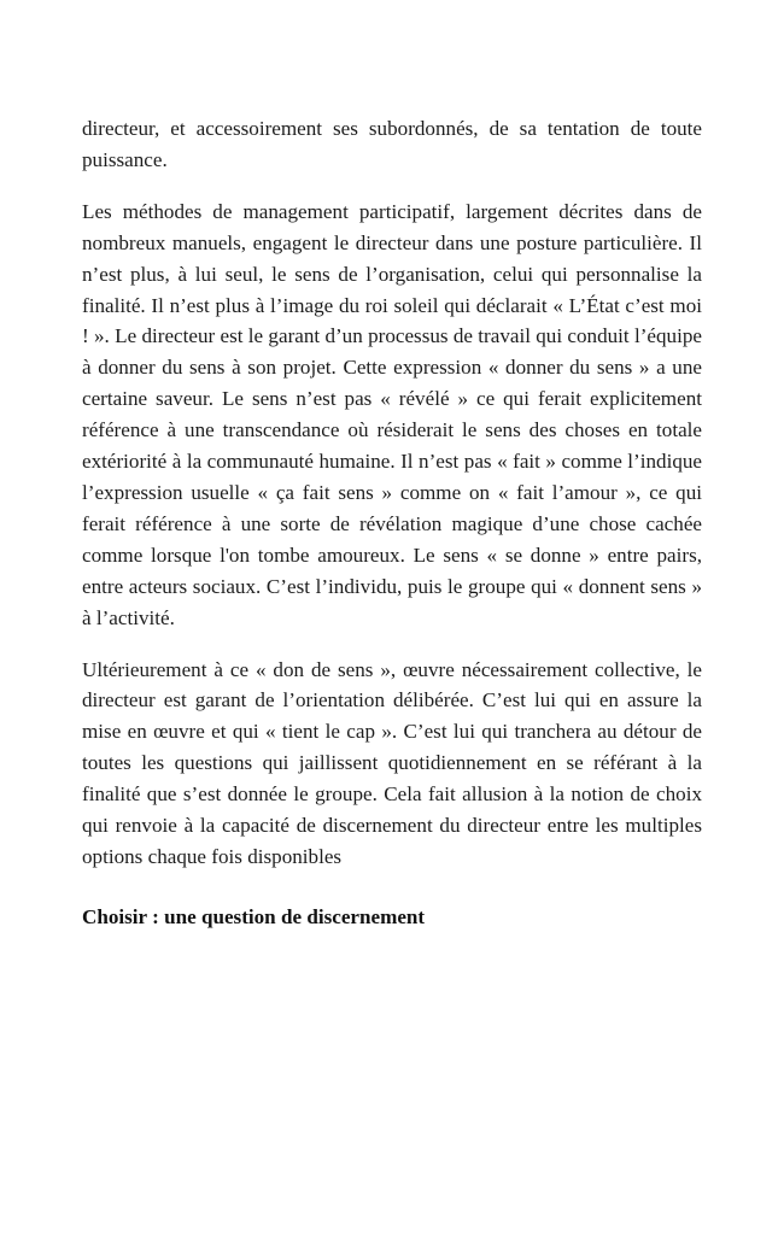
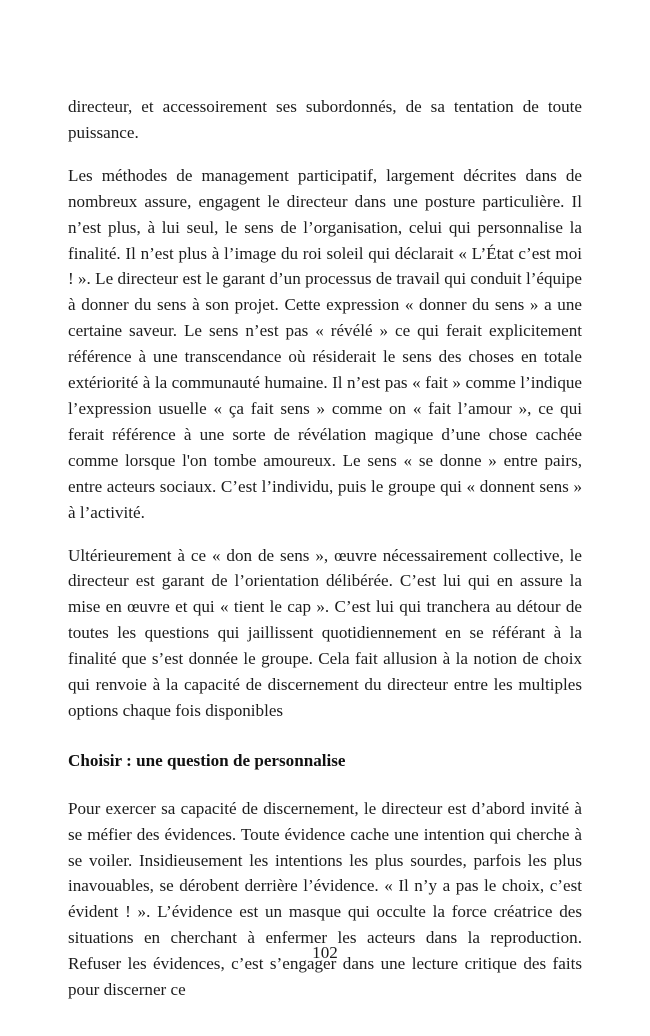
  directeur, et accessoirement ses subordonnés, de sa tentation de toute puissance.
- Les méthodes de management participatif, largement décrites dans de nombreux manuels, engagent le directeur dans une posture particulière. Il n’est plus, à lui seul, le sens de l’organisation, celui qui personnalise la finalité. Il n’est plus à l’image du roi soleil qui déclarait « L’État c’est moi ! ». Le directeur est le garant d’un processus de travail qui conduit l’équipe à donner du sens à son projet. Cette expression « donner du sens » a une certaine saveur. Le sens n’est pas « révélé » ce qui ferait explicitement référence à une transcendance où résiderait le sens des choses en totale extériorité à la communauté humaine. Il n’est pas « fait » comme l’indique l’expression usuelle « ça fait sens » comme on « fait l’amour », ce qui ferait référence à une sorte de révélation magique d’une chose cachée comme lorsque l'on tombe amoureux. Le sens « se donne » entre pairs, entre acteurs sociaux. C’est l’individu, puis le groupe qui « donnent sens » à l’activité.
+ Les méthodes de management participatif, largement décrites dans de nombreux assure, engagent le directeur dans une posture particulière. Il n’est plus, à lui seul, le sens de l’organisation, celui qui personnalise la finalité. Il n’est plus à l’image du roi soleil qui déclarait « L’État c’est moi ! ». Le directeur est le garant d’un processus de travail qui conduit l’équipe à donner du sens à son projet. Cette expression « donner du sens » a une certaine saveur. Le sens n’est pas « révélé » ce qui ferait explicitement référence à une transcendance où résiderait le sens des choses en totale extériorité à la communauté humaine. Il n’est pas « fait » comme l’indique l’expression usuelle « ça fait sens » comme on « fait l’amour », ce qui ferait référence à une sorte de révélation magique d’une chose cachée comme lorsque l'on tombe amoureux. Le sens « se donne » entre pairs, entre acteurs sociaux. C’est l’individu, puis le groupe qui « donnent sens » à l’activité.
  Ultérieurement à ce « don de sens », œuvre nécessairement collective, le directeur est garant de l’orientation délibérée. C’est lui qui en assure la mise en œuvre et qui « tient le cap ». C’est lui qui tranchera au détour de toutes les questions qui jaillissent quotidiennement en se référant à la finalité que s’est donnée le groupe. Cela fait allusion à la notion de choix qui renvoie à la capacité de discernement du directeur entre les multiples options chaque fois disponibles
- Choisir : une question de discernement
+ Choisir : une question de personnalise
+ Pour exercer sa capacité de discernement, le directeur est d’abord invité à se méfier des évidences. Toute évidence cache une intention qui cherche à se voiler. Insidieusement les intentions les plus sourdes, parfois les plus inavouables, se dérobent derrière l’évidence. « Il n’y a pas le choix, c’est évident ! ». L’évidence est un masque qui occulte la force créatrice des situations en cherchant à enfermer les acteurs dans la reproduction. Refuser les évidences, c’est s’engager dans une lecture critique des faits pour discerner ce
+ 102
